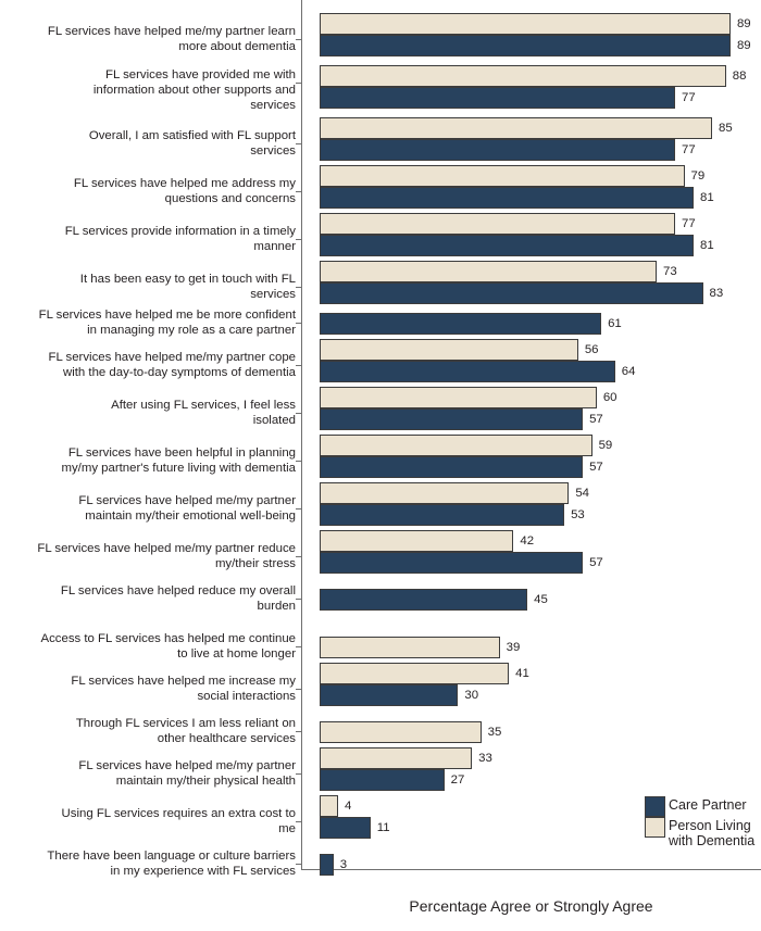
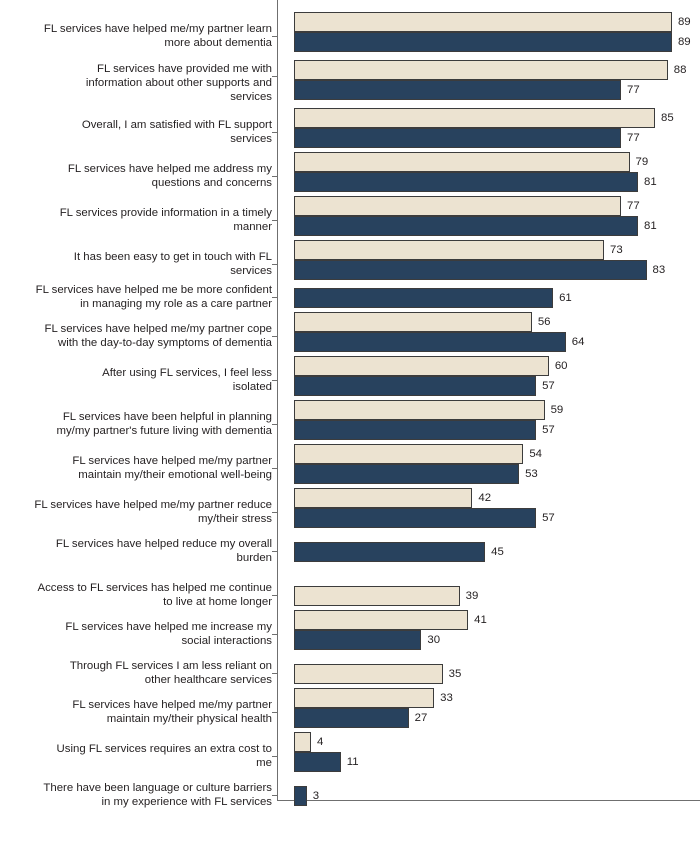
  FL services have helped me/my partner learn
  more about dementia
  89
  89
  FL services have provided me with
  information about other supports and
  services
  88
  77
  Overall, I am satisfied with FL support
  services
  85
  77
  FL services have helped me address my
  questions and concerns
  79
  81
  FL services provide information in a timely
  manner
  77
  81
  It has been easy to get in touch with FL
  services
  73
  83
  FL services have helped me be more confident
  in managing my role as a care partner
  61
  FL services have helped me/my partner cope
  with the day-to-day symptoms of dementia
  56
  64
  After using FL services, I feel less
  isolated
  60
  57
  FL services have been helpful in planning
  my/my partner's future living with dementia
  59
  57
  FL services have helped me/my partner
  maintain my/their emotional well-being
  54
  53
  FL services have helped me/my partner reduce
  my/their stress
  42
  57
  FL services have helped reduce my overall
  burden
  45
  Access to FL services has helped me continue
  to live at home longer
  39
  FL services have helped me increase my
  social interactions
  41
  30
  Through FL services I am less reliant on
  other healthcare services
  35
  FL services have helped me/my partner
  maintain my/their physical health
  33
  27
  Using FL services requires an extra cost to
  me
  4
  11
  There have been language or culture barriers
  in my experience with FL services
  3
- Percentage Agree or Strongly Agree
- Care Partner
- Person Living
- with Dementia
